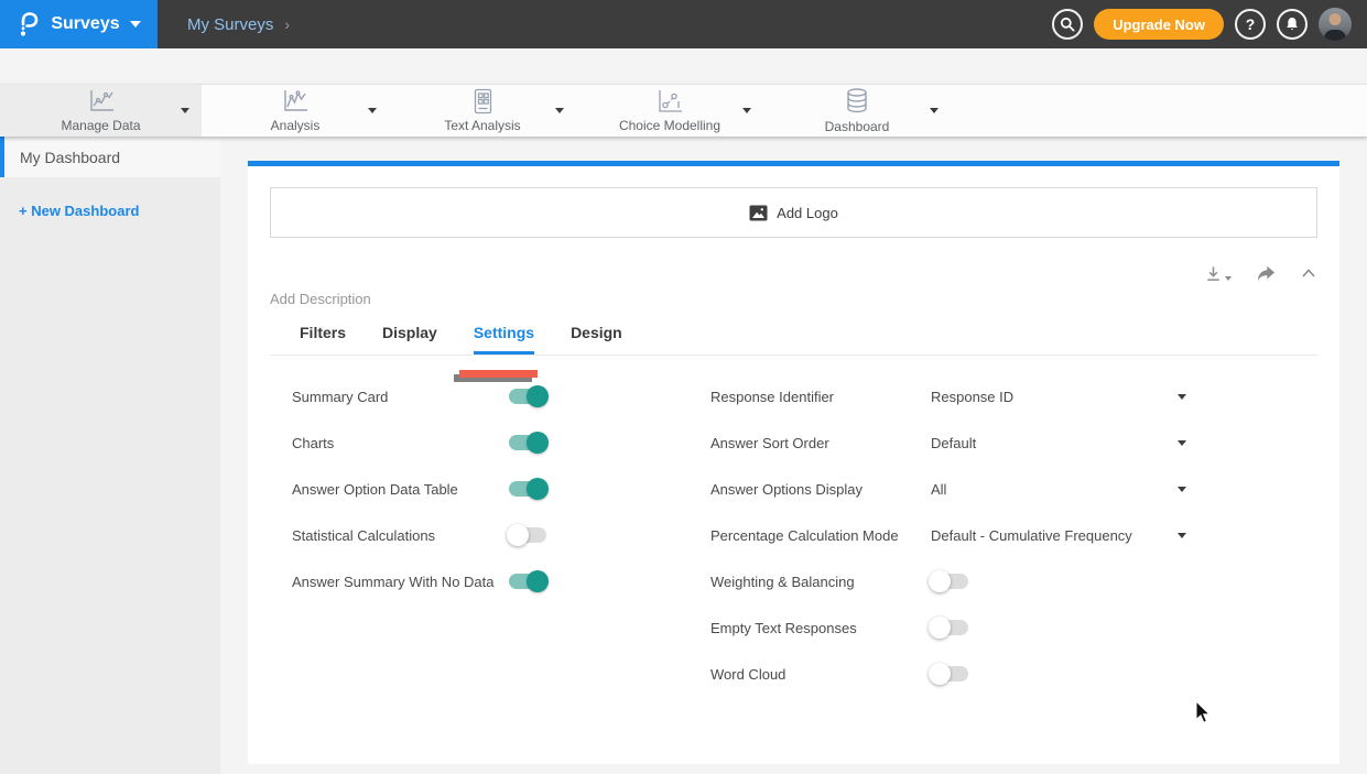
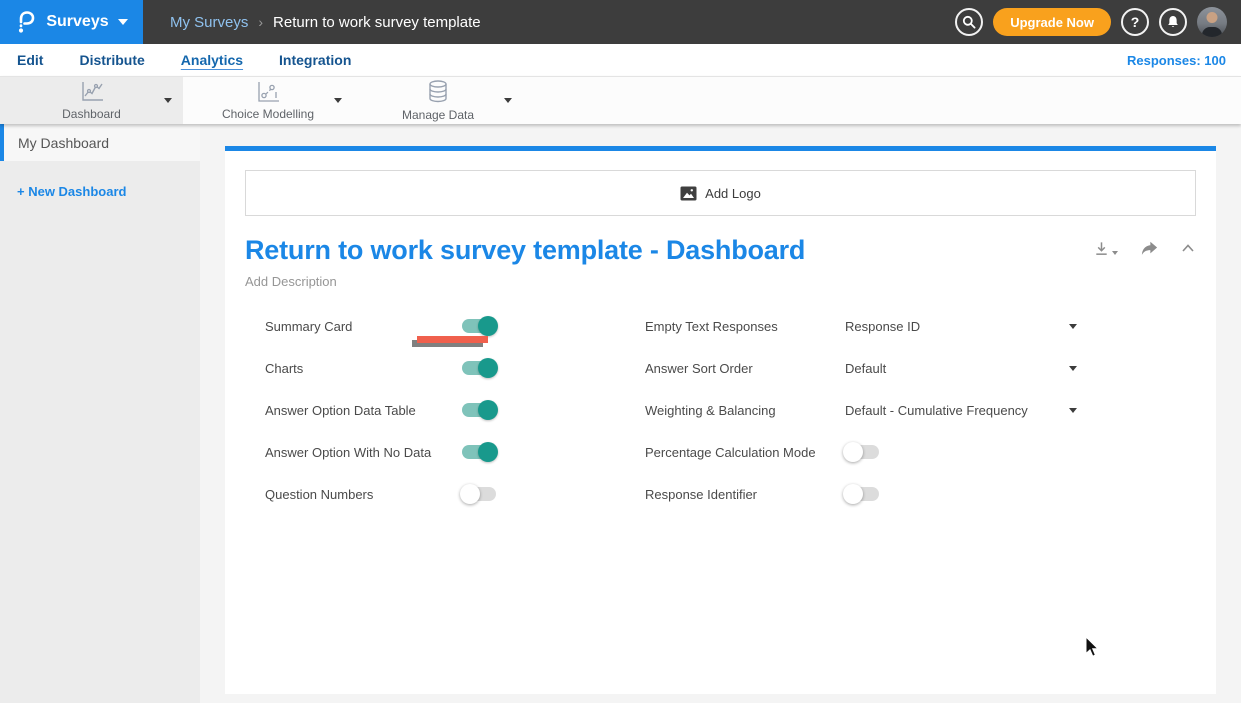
  Surveys
  My Surveys
  ›
+ Return to work survey template
  Upgrade Now
  ?
+ Edit
+ Distribute
+ Analytics
+ Integration
+ Responses: 100
- Manage Data
+ Dashboard
- Analysis
- Text Analysis
  Choice Modelling
- Dashboard
+ Manage Data
  My Dashboard
  + New Dashboard
  Add Logo
+ Return to work survey template - Dashboard
  Add Description
- Filters
- Display
- Settings
- Design
  Summary Card
  Charts
  Answer Option Data Table
- Statistical Calculations
- Answer Summary With No Data
+ Answer Option With No Data
+ Question Numbers
- Response Identifier
+ Empty Text Responses
  Response ID
  Answer Sort Order
  Default
- Answer Options Display
- All
- Percentage Calculation Mode
+ Weighting & Balancing
  Default - Cumulative Frequency
- Weighting & Balancing
+ Percentage Calculation Mode
- Empty Text Responses
+ Response Identifier
- Word Cloud
